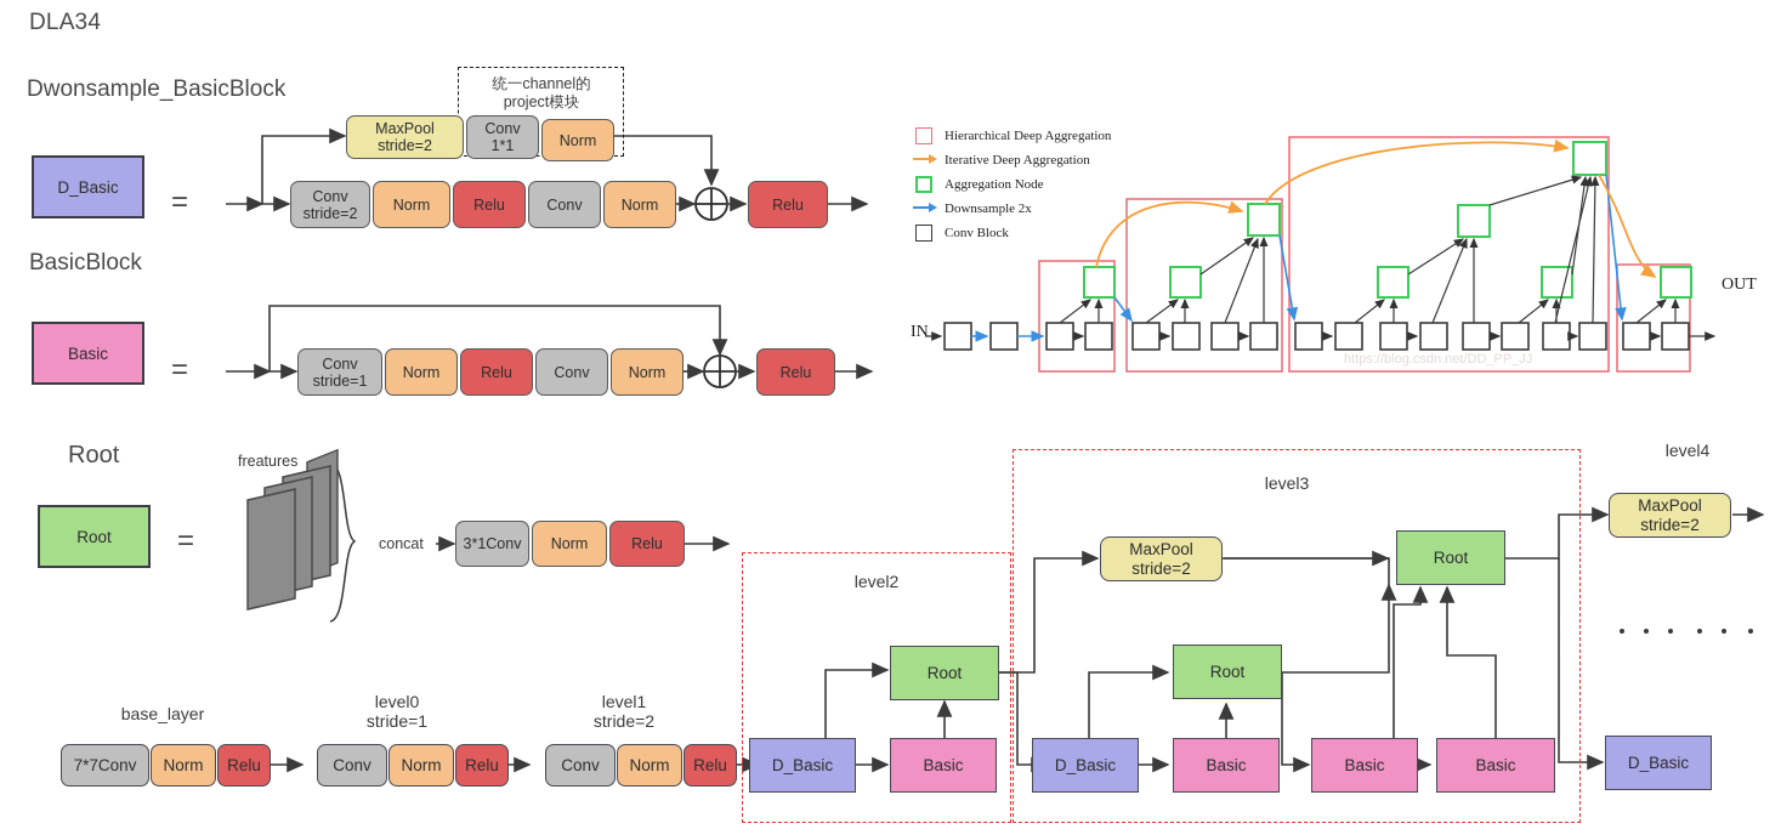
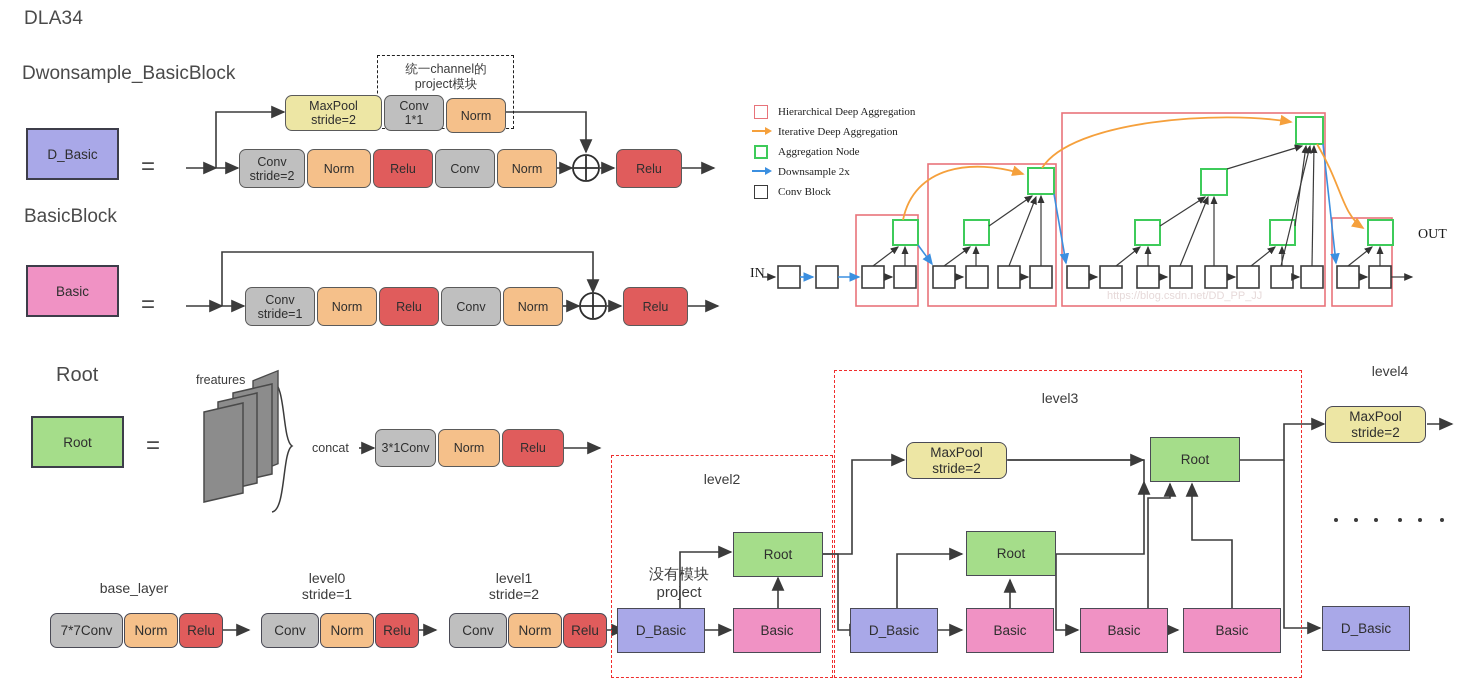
  DLA34
  Dwonsample_BasicBlock
  BasicBlock
  Root
  D_Basic
  =
  统一channel的
  project模块
  MaxPool
  stride=2
  Conv
  1*1
  Norm
  Conv
  stride=2
  Norm
  Relu
  Conv
  Norm
  Relu
  Basic
  =
  Conv
  stride=1
  Norm
  Relu
  Conv
  Norm
  Relu
  Root
  =
  freatures
  concat
  3*1Conv
  Norm
  Relu
  Hierarchical Deep Aggregation
  Iterative Deep Aggregation
  Aggregation Node
  Downsample 2x
  Conv Block
  IN
  OUT
  https://blog.csdn.net/DD_PP_JJ
  base_layer
  level0
  stride=1
  level1
  stride=2
  7*7Conv
  Norm
  Relu
  Conv
  Norm
  Relu
  Conv
  Norm
  Relu
  level2
+ 没有模块
+ project
  D_Basic
  Basic
  Root
  level3
  MaxPool
  stride=2
  D_Basic
  Basic
  Basic
  Basic
  Root
  Root
  level4
  MaxPool
  stride=2
  D_Basic
